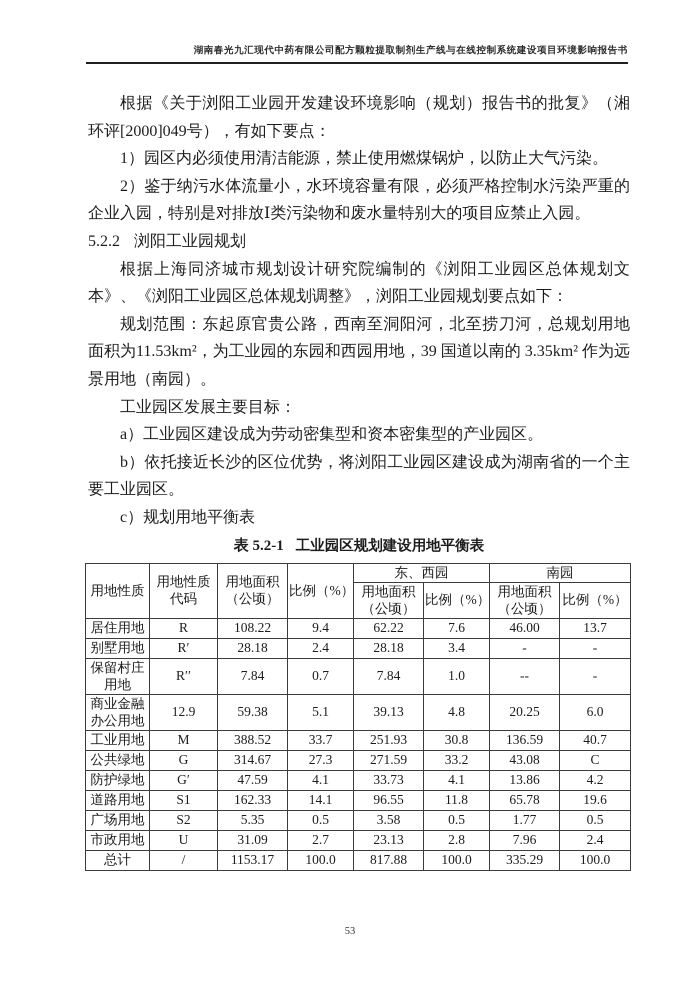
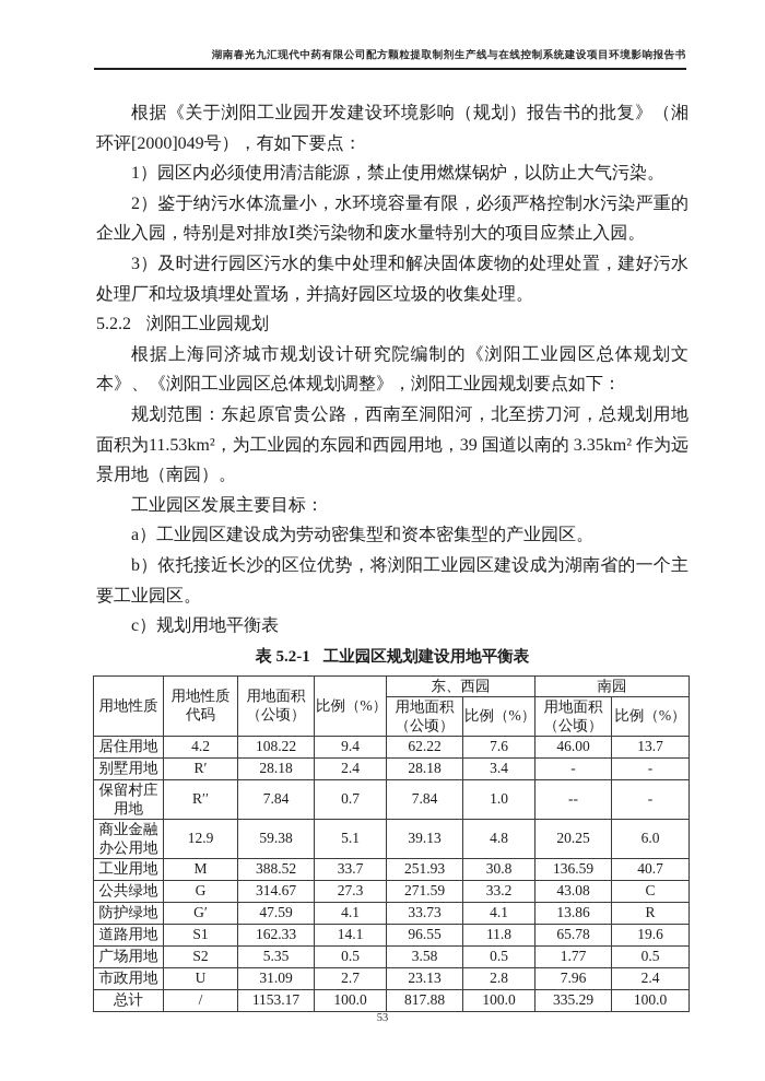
  湖南春光九汇现代中药有限公司配方颗粒提取制剂生产线与在线控制系统建设项目环境影响报告书
  根据《关于浏阳工业园开发建设环境影响（规划）报告书的批复》（湘环评[2000]049号），有如下要点：
  1）园区内必须使用清洁能源，禁止使用燃煤锅炉，以防止大气污染。
  2）鉴于纳污水体流量小，水环境容量有限，必须严格控制水污染严重的企业入园，特别是对排放Ⅰ类污染物和废水量特别大的项目应禁止入园。
+ 3）及时进行园区污水的集中处理和解决固体废物的处理处置，建好污水处理厂和垃圾填埋处置场，并搞好园区垃圾的收集处理。
  5.2.2 浏阳工业园规划
  根据上海同济城市规划设计研究院编制的《浏阳工业园区总体规划文本》、《浏阳工业园区总体规划调整》，浏阳工业园规划要点如下：
  规划范围：东起原官贵公路，西南至洞阳河，北至捞刀河，总规划用地面积为11.53km²，为工业园的东园和西园用地，39 国道以南的 3.35km² 作为远景用地（南园）。
  工业园区发展主要目标：
  a）工业园区建设成为劳动密集型和资本密集型的产业园区。
  b）依托接近长沙的区位优势，将浏阳工业园区建设成为湖南省的一个主要工业园区。
  c）规划用地平衡表
  表 5.2-1 工业园区规划建设用地平衡表
  用地性质	用地性质代码	用地面积（公顷）	比例（%）	东、西园	南园
  用地面积（公顷）	比例（%）	用地面积（公顷）	比例（%）
- 居住用地	R	108.22	9.4	62.22	7.6	46.00	13.7
+ 居住用地	4.2	108.22	9.4	62.22	7.6	46.00	13.7
  别墅用地	R′	28.18	2.4	28.18	3.4	-	-
  保留村庄用地	R′′	7.84	0.7	7.84	1.0	--	-
  商业金融办公用地	12.9	59.38	5.1	39.13	4.8	20.25	6.0
  工业用地	M	388.52	33.7	251.93	30.8	136.59	40.7
  公共绿地	G	314.67	27.3	271.59	33.2	43.08	C
- 防护绿地	G′	47.59	4.1	33.73	4.1	13.86	4.2
+ 防护绿地	G′	47.59	4.1	33.73	4.1	13.86	R
  道路用地	S1	162.33	14.1	96.55	11.8	65.78	19.6
  广场用地	S2	5.35	0.5	3.58	0.5	1.77	0.5
  市政用地	U	31.09	2.7	23.13	2.8	7.96	2.4
  总计	/	1153.17	100.0	817.88	100.0	335.29	100.0
  53
